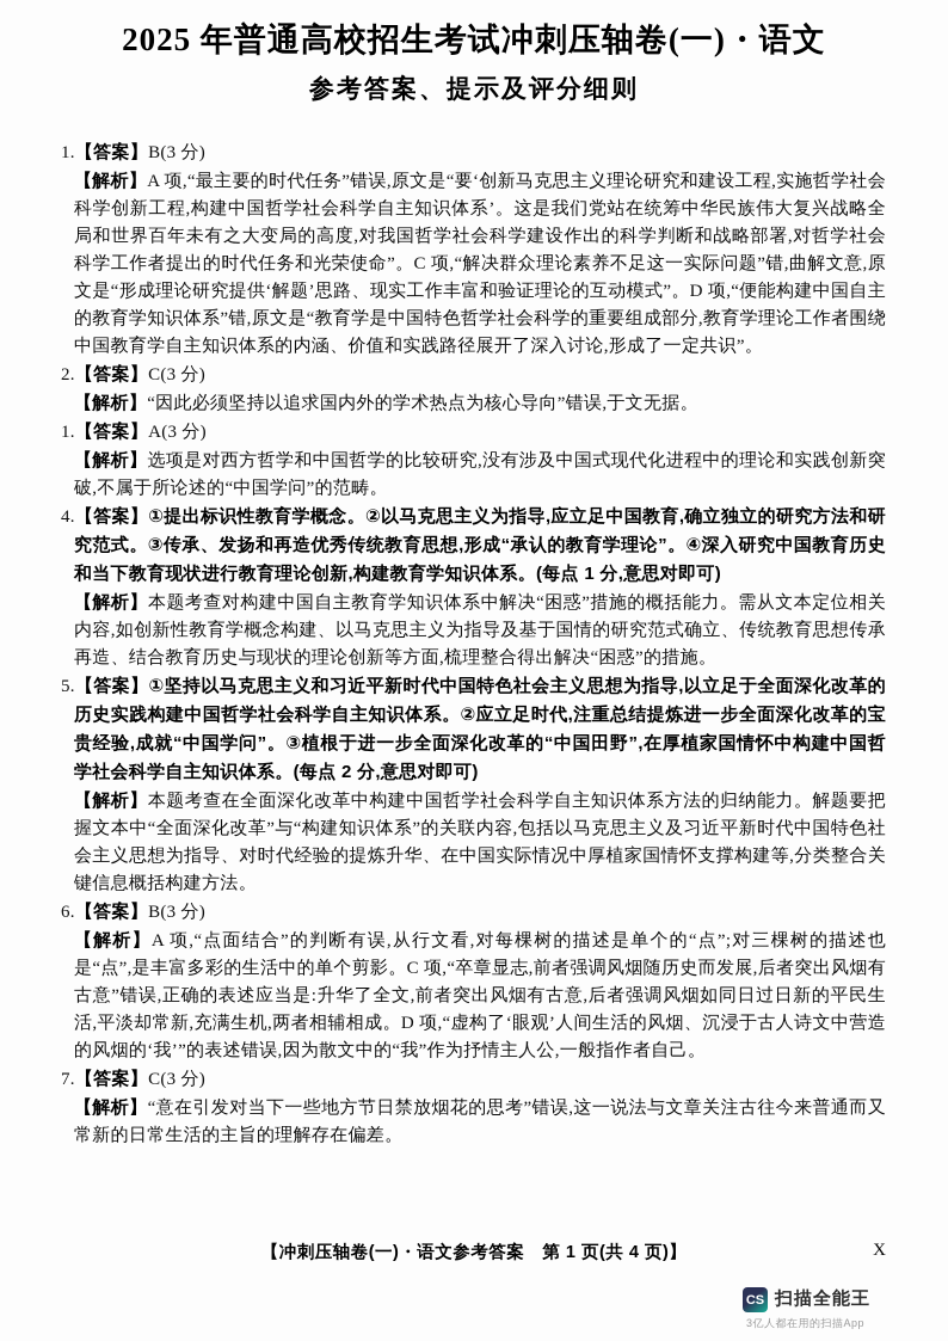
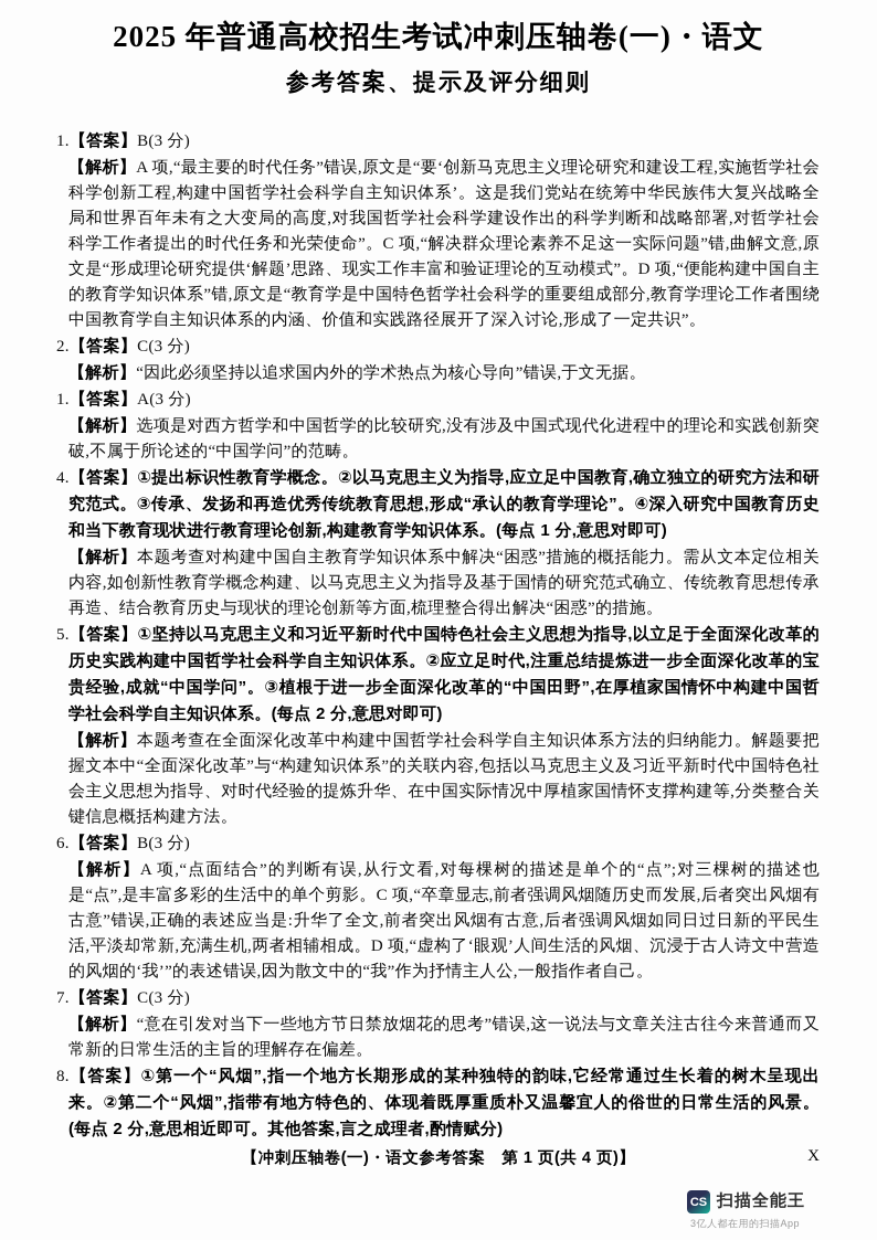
  2025 年普通高校招生考试冲刺压轴卷(一)・语文
  参考答案、提示及评分细则
  1.【答案】B(3 分)
  【解析】A 项,“最主要的时代任务”错误,原文是“要‘创新马克思主义理论研究和建设工程,实施哲学社会科学创新工程,构建中国哲学社会科学自主知识体系’。这是我们党站在统筹中华民族伟大复兴战略全局和世界百年未有之大变局的高度,对我国哲学社会科学建设作出的科学判断和战略部署,对哲学社会科学工作者提出的时代任务和光荣使命”。C 项,“解决群众理论素养不足这一实际问题”错,曲解文意,原文是“形成理论研究提供‘解题’思路、现实工作丰富和验证理论的互动模式”。D 项,“便能构建中国自主的教育学知识体系”错,原文是“教育学是中国特色哲学社会科学的重要组成部分,教育学理论工作者围绕中国教育学自主知识体系的内涵、价值和实践路径展开了深入讨论,形成了一定共识”。
  2.【答案】C(3 分)
  【解析】“因此必须坚持以追求国内外的学术热点为核心导向”错误,于文无据。
  1.【答案】A(3 分)
  【解析】选项是对西方哲学和中国哲学的比较研究,没有涉及中国式现代化进程中的理论和实践创新突破,不属于所论述的“中国学问”的范畴。
  4.【答案】①提出标识性教育学概念。②以马克思主义为指导,应立足中国教育,确立独立的研究方法和研究范式。③传承、发扬和再造优秀传统教育思想,形成“承认的教育学理论”。④深入研究中国教育历史和当下教育现状进行教育理论创新,构建教育学知识体系。(每点 1 分,意思对即可)
  【解析】本题考查对构建中国自主教育学知识体系中解决“困惑”措施的概括能力。需从文本定位相关内容,如创新性教育学概念构建、以马克思主义为指导及基于国情的研究范式确立、传统教育思想传承再造、结合教育历史与现状的理论创新等方面,梳理整合得出解决“困惑”的措施。
  5.【答案】①坚持以马克思主义和习近平新时代中国特色社会主义思想为指导,以立足于全面深化改革的历史实践构建中国哲学社会科学自主知识体系。②应立足时代,注重总结提炼进一步全面深化改革的宝贵经验,成就“中国学问”。③植根于进一步全面深化改革的“中国田野”,在厚植家国情怀中构建中国哲学社会科学自主知识体系。(每点 2 分,意思对即可)
  【解析】本题考查在全面深化改革中构建中国哲学社会科学自主知识体系方法的归纳能力。解题要把握文本中“全面深化改革”与“构建知识体系”的关联内容,包括以马克思主义及习近平新时代中国特色社会主义思想为指导、对时代经验的提炼升华、在中国实际情况中厚植家国情怀支撑构建等,分类整合关键信息概括构建方法。
  6.【答案】B(3 分)
  【解析】A 项,“点面结合”的判断有误,从行文看,对每棵树的描述是单个的“点”;对三棵树的描述也是“点”,是丰富多彩的生活中的单个剪影。C 项,“卒章显志,前者强调风烟随历史而发展,后者突出风烟有古意”错误,正确的表述应当是:升华了全文,前者突出风烟有古意,后者强调风烟如同日过日新的平民生活,平淡却常新,充满生机,两者相辅相成。D 项,“虚构了‘眼观’人间生活的风烟、沉浸于古人诗文中营造的风烟的‘我’”的表述错误,因为散文中的“我”作为抒情主人公,一般指作者自己。
  7.【答案】C(3 分)
  【解析】“意在引发对当下一些地方节日禁放烟花的思考”错误,这一说法与文章关注古往今来普通而又常新的日常生活的主旨的理解存在偏差。
+ 8.【答案】①第一个“风烟”,指一个地方长期形成的某种独特的韵味,它经常通过生长着的树木呈现出来。②第二个“风烟”,指带有地方特色的、体现着既厚重质朴又温馨宜人的俗世的日常生活的风景。(每点 2 分,意思相近即可。其他答案,言之成理者,酌情赋分)
  【冲刺压轴卷(一)・语文参考答案 第 1 页(共 4 页)】
  X
  CS
  扫描全能王
  3亿人都在用的扫描App
